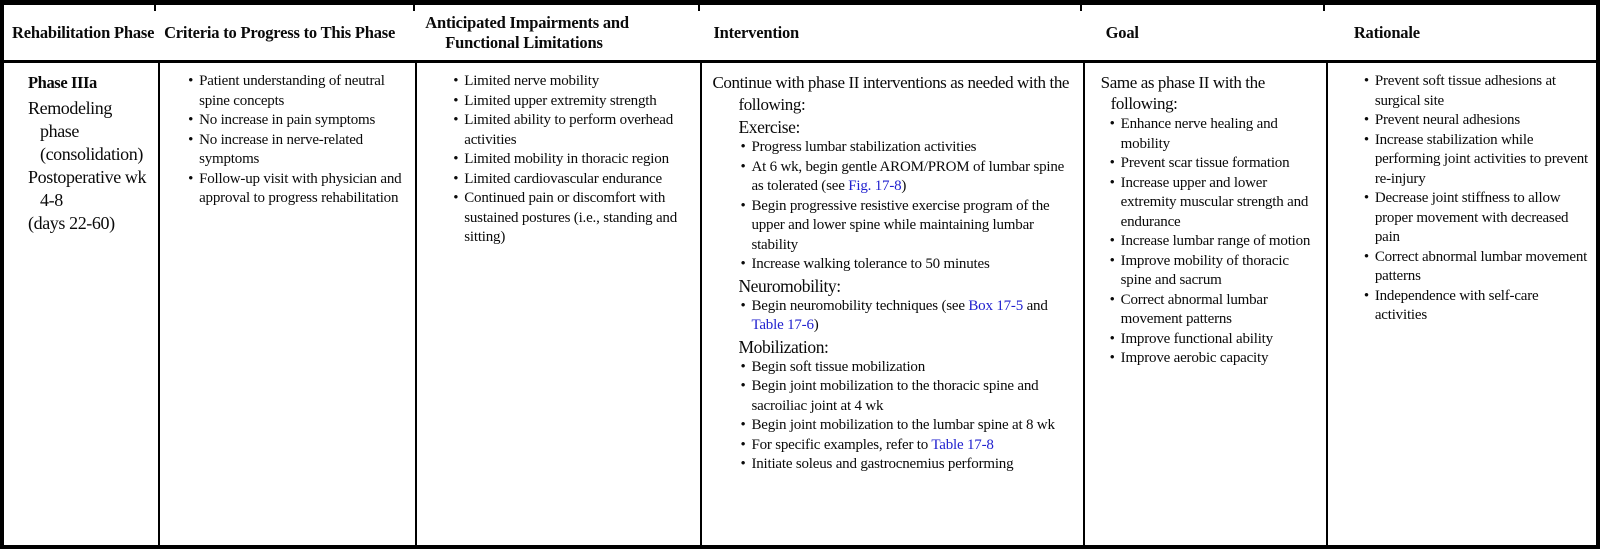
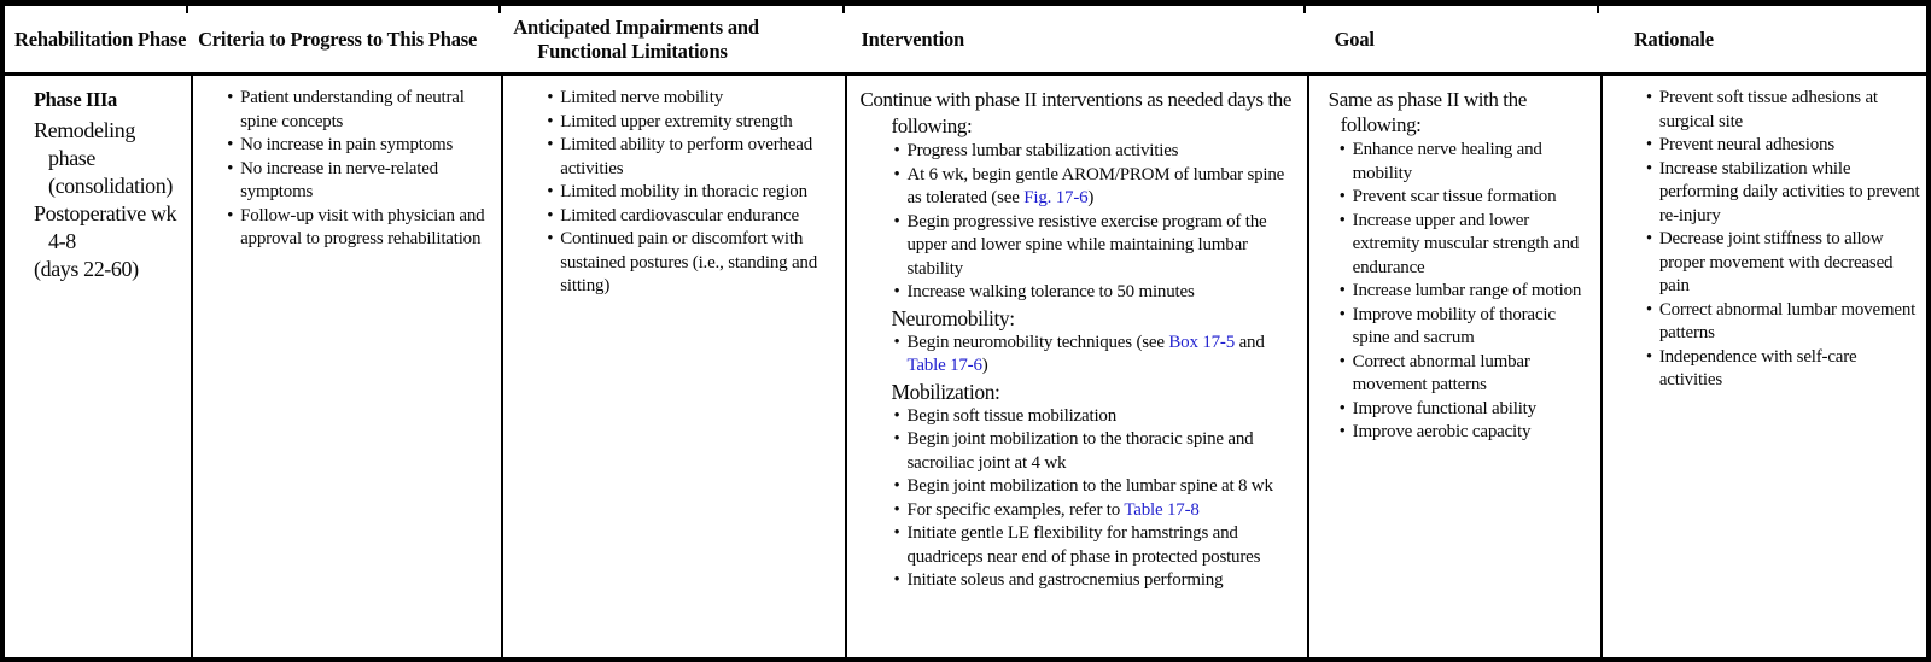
  Rehabilitation Phase
  Criteria to Progress to This Phase
  Anticipated Impairments and Functional Limitations
  Intervention
  Goal
  Rationale
  Phase IIIa
  Remodeling phase (consolidation)
  Postoperative wk 4-8
  (days 22-60)
  Patient understanding of neutral spine concepts
  No increase in pain symptoms
  No increase in nerve-related symptoms
  Follow-up visit with physician and approval to progress rehabilitation
  Limited nerve mobility
  Limited upper extremity strength
  Limited ability to perform overhead activities
  Limited mobility in thoracic region
  Limited cardiovascular endurance
  Continued pain or discomfort with sustained postures (i.e., standing and sitting)
- Continue with phase II interventions as needed with the following:
+ Continue with phase II interventions as needed days the following:
- Exercise:
  Progress lumbar stabilization activities
- At 6 wk, begin gentle AROM/PROM of lumbar spine as tolerated (see Fig. 17-8)
+ At 6 wk, begin gentle AROM/PROM of lumbar spine as tolerated (see Fig. 17-6)
  Begin progressive resistive exercise program of the upper and lower spine while maintaining lumbar stability
  Increase walking tolerance to 50 minutes
  Neuromobility:
  Begin neuromobility techniques (see Box 17-5 and Table 17-6)
  Mobilization:
  Begin soft tissue mobilization
  Begin joint mobilization to the thoracic spine and sacroiliac joint at 4 wk
  Begin joint mobilization to the lumbar spine at 8 wk
  For specific examples, refer to Table 17-8
+ Initiate gentle LE flexibility for hamstrings and quadriceps near end of phase in protected postures
  Initiate soleus and gastrocnemius performing
  Same as phase II with the following:
  Enhance nerve healing and mobility
  Prevent scar tissue formation
  Increase upper and lower extremity muscular strength and endurance
  Increase lumbar range of motion
  Improve mobility of thoracic spine and sacrum
  Correct abnormal lumbar movement patterns
  Improve functional ability
  Improve aerobic capacity
  Prevent soft tissue adhesions at surgical site
  Prevent neural adhesions
- Increase stabilization while performing joint activities to prevent re-injury
+ Increase stabilization while performing daily activities to prevent re-injury
  Decrease joint stiffness to allow proper movement with decreased pain
  Correct abnormal lumbar movement patterns
  Independence with self-care activities
